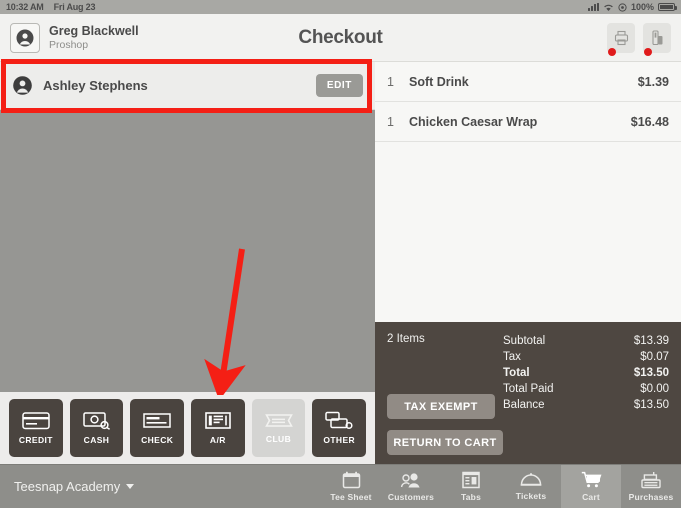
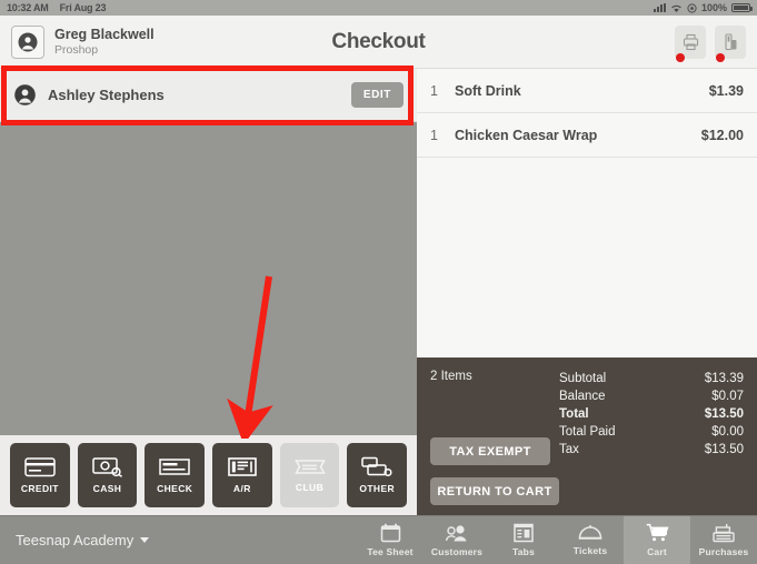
  10:32 AM
  Fri Aug 23
  100%
  Greg Blackwell
  Proshop
  Checkout
  Ashley Stephens
  EDIT
  CREDIT
  CASH
  CHECK
  A/R
  CLUB
  OTHER
  1
  Soft Drink
  $1.39
  1
  Chicken Caesar Wrap
- $16.48
+ $12.00
  2 Items
  Subtotal
  $13.39
- Tax
+ Balance
  $0.07
  Total
  $13.50
  Total Paid
  $0.00
- Balance
+ Tax
  $13.50
  TAX EXEMPT
  RETURN TO CART
  Teesnap Academy
  Tee Sheet
  Customers
  Tabs
  Tickets
  Cart
  Purchases
